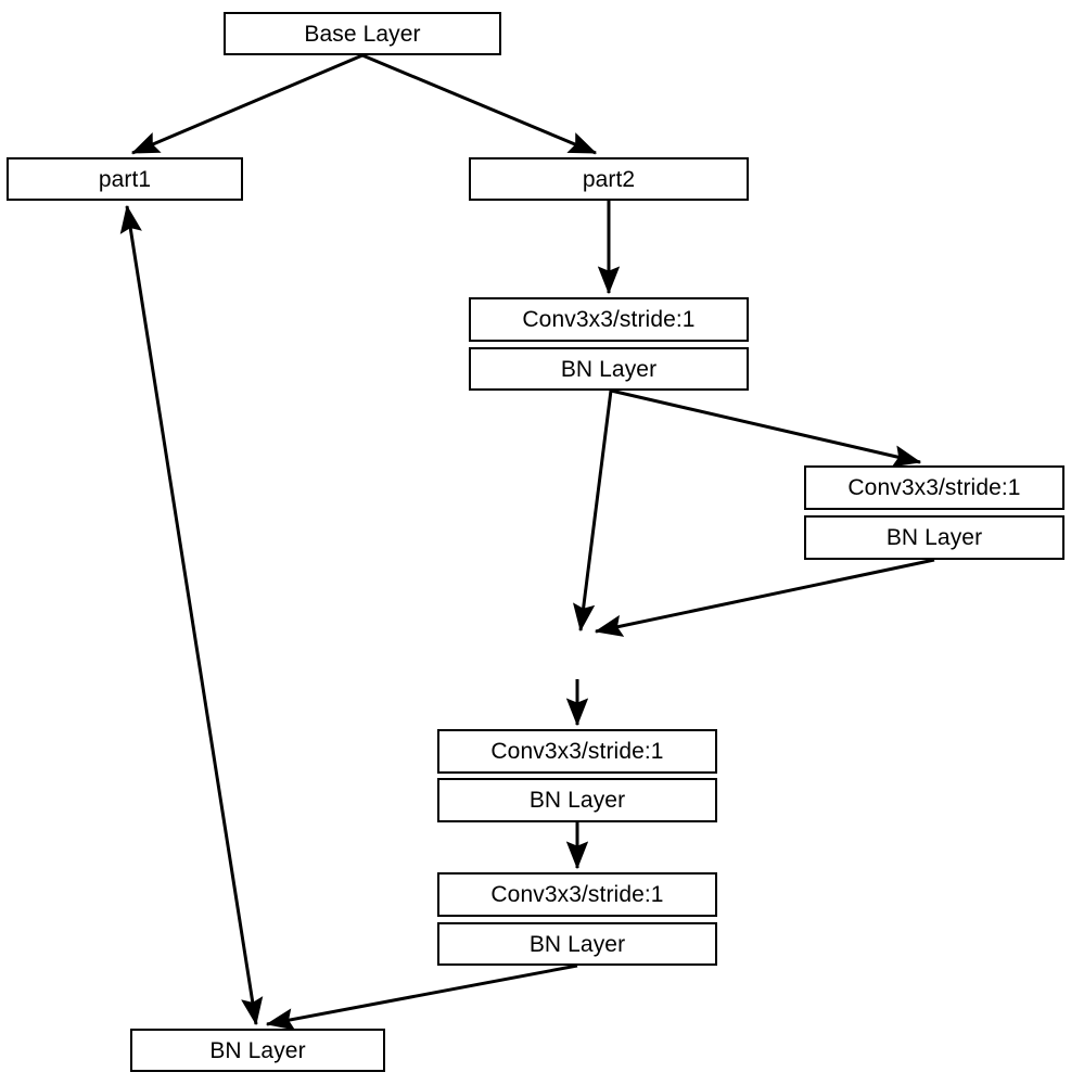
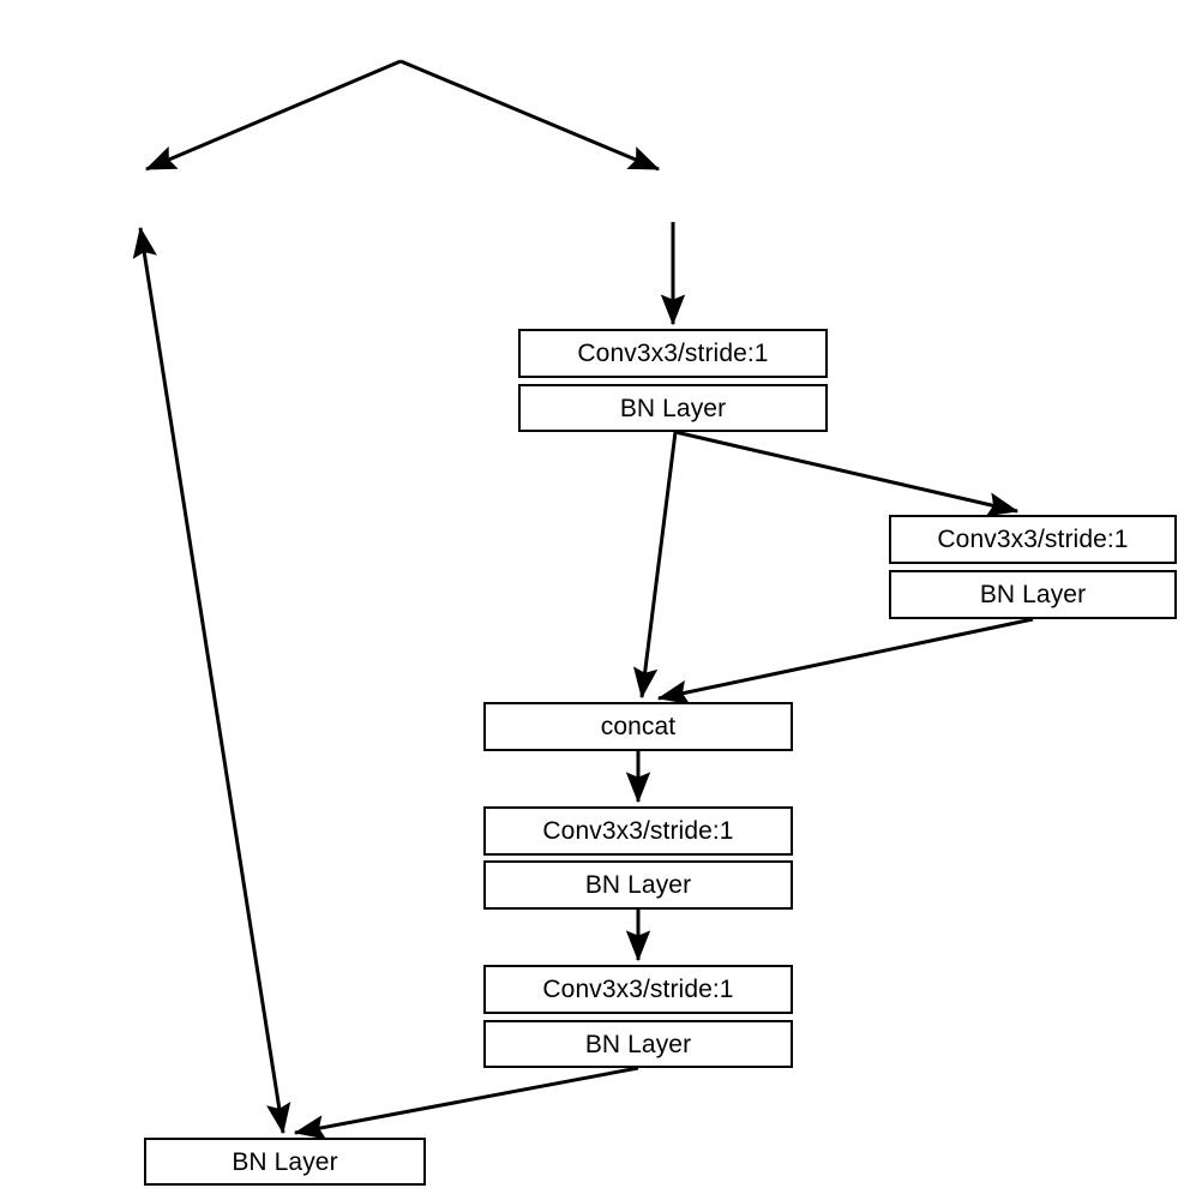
- Base Layer
- part1
- part2
  Conv3x3/stride:1
  BN Layer
  Conv3x3/stride:1
  BN Layer
+ concat
  Conv3x3/stride:1
  BN Layer
  Conv3x3/stride:1
  BN Layer
  BN Layer
